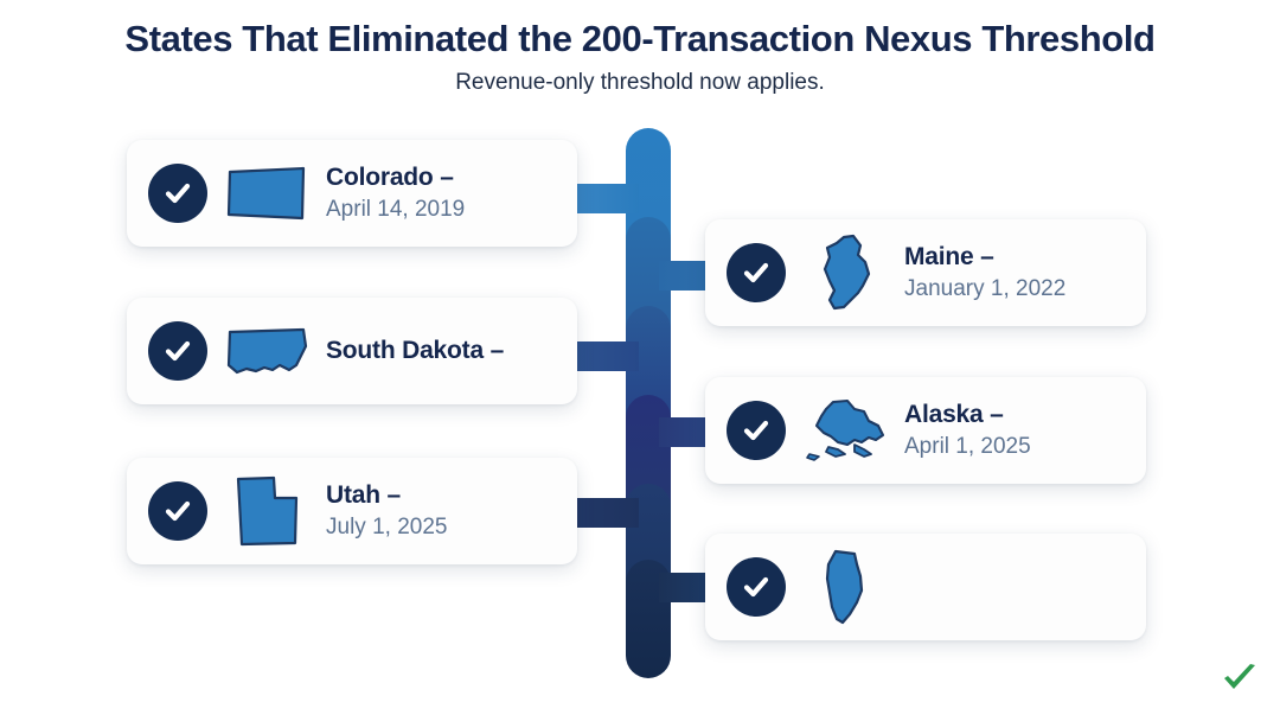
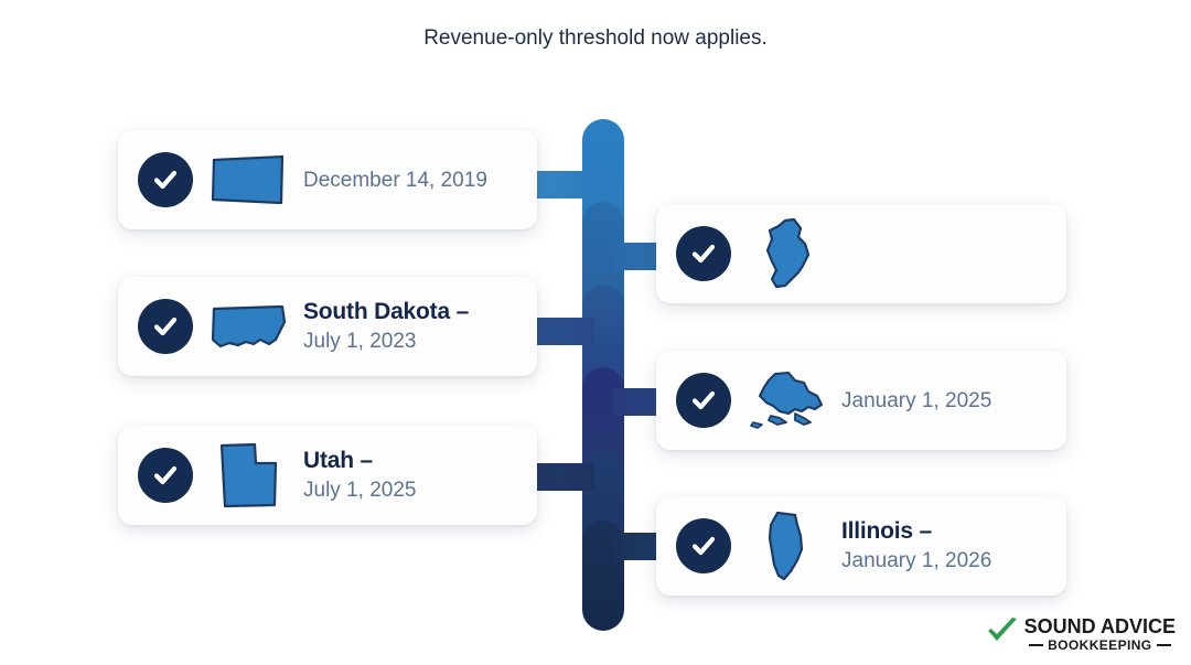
- States That Eliminated the 200-Transaction Nexus Threshold
  Revenue-only threshold now applies.
- Colorado –
- April 14, 2019
+ December 14, 2019
  South Dakota –
+ July 1, 2023
  Utah –
  July 1, 2025
- Maine –
- January 1, 2022
- Alaska –
- April 1, 2025
+ January 1, 2025
+ Illinois –
+ January 1, 2026
+ SOUND ADVICE
+ BOOKKEEPING
